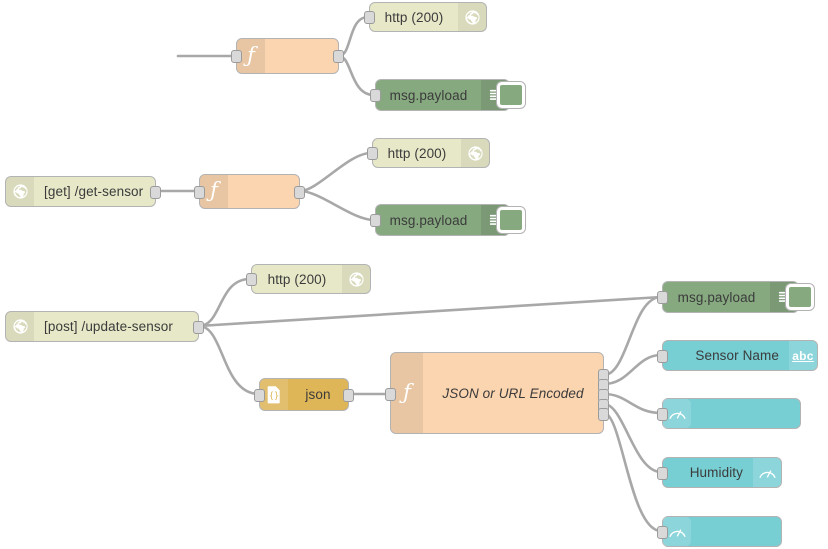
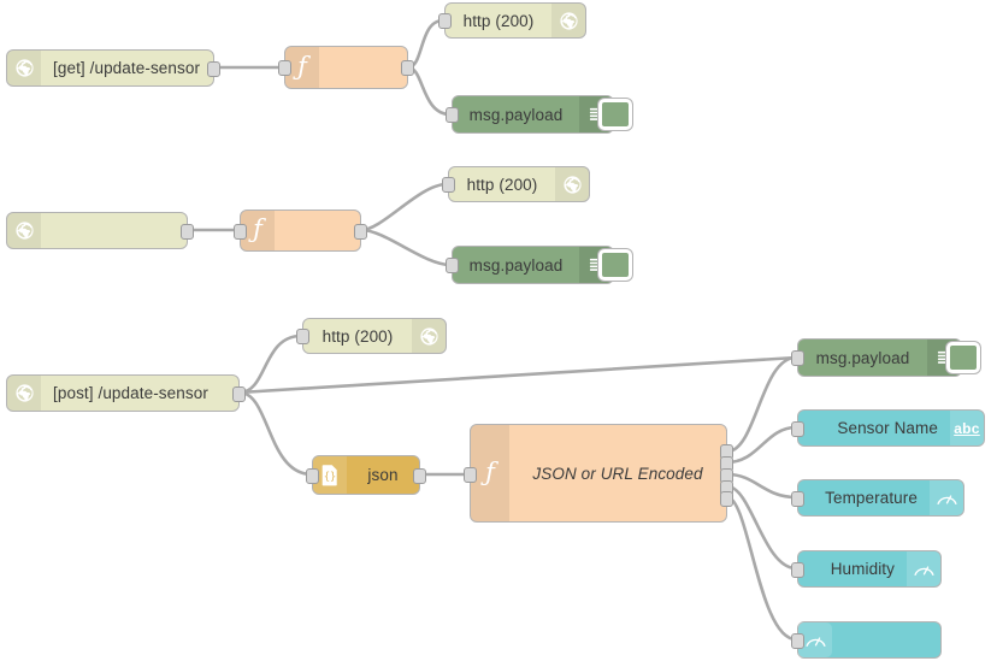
+ [get] /update-sensor
  ƒ
  http (200)
  msg.payload
- [get] /get-sensor
  ƒ
  http (200)
  msg.payload
  [post] /update-sensor
  http (200)
  {}
  json
  ƒ
  JSON or URL Encoded
  msg.payload
  Sensor Name
  abc
+ Temperature
  Humidity
